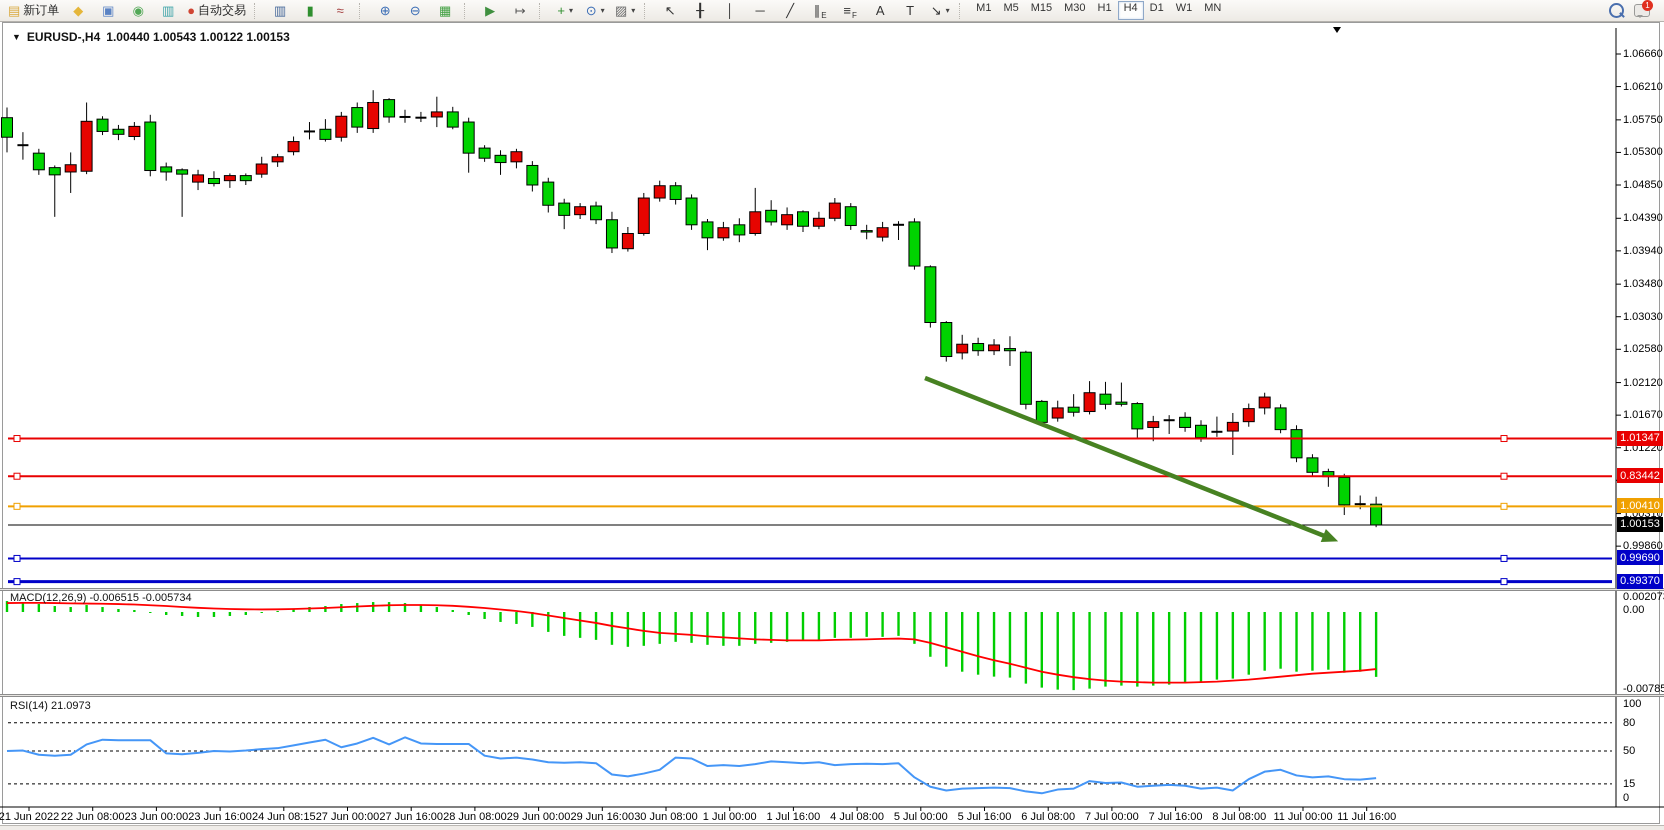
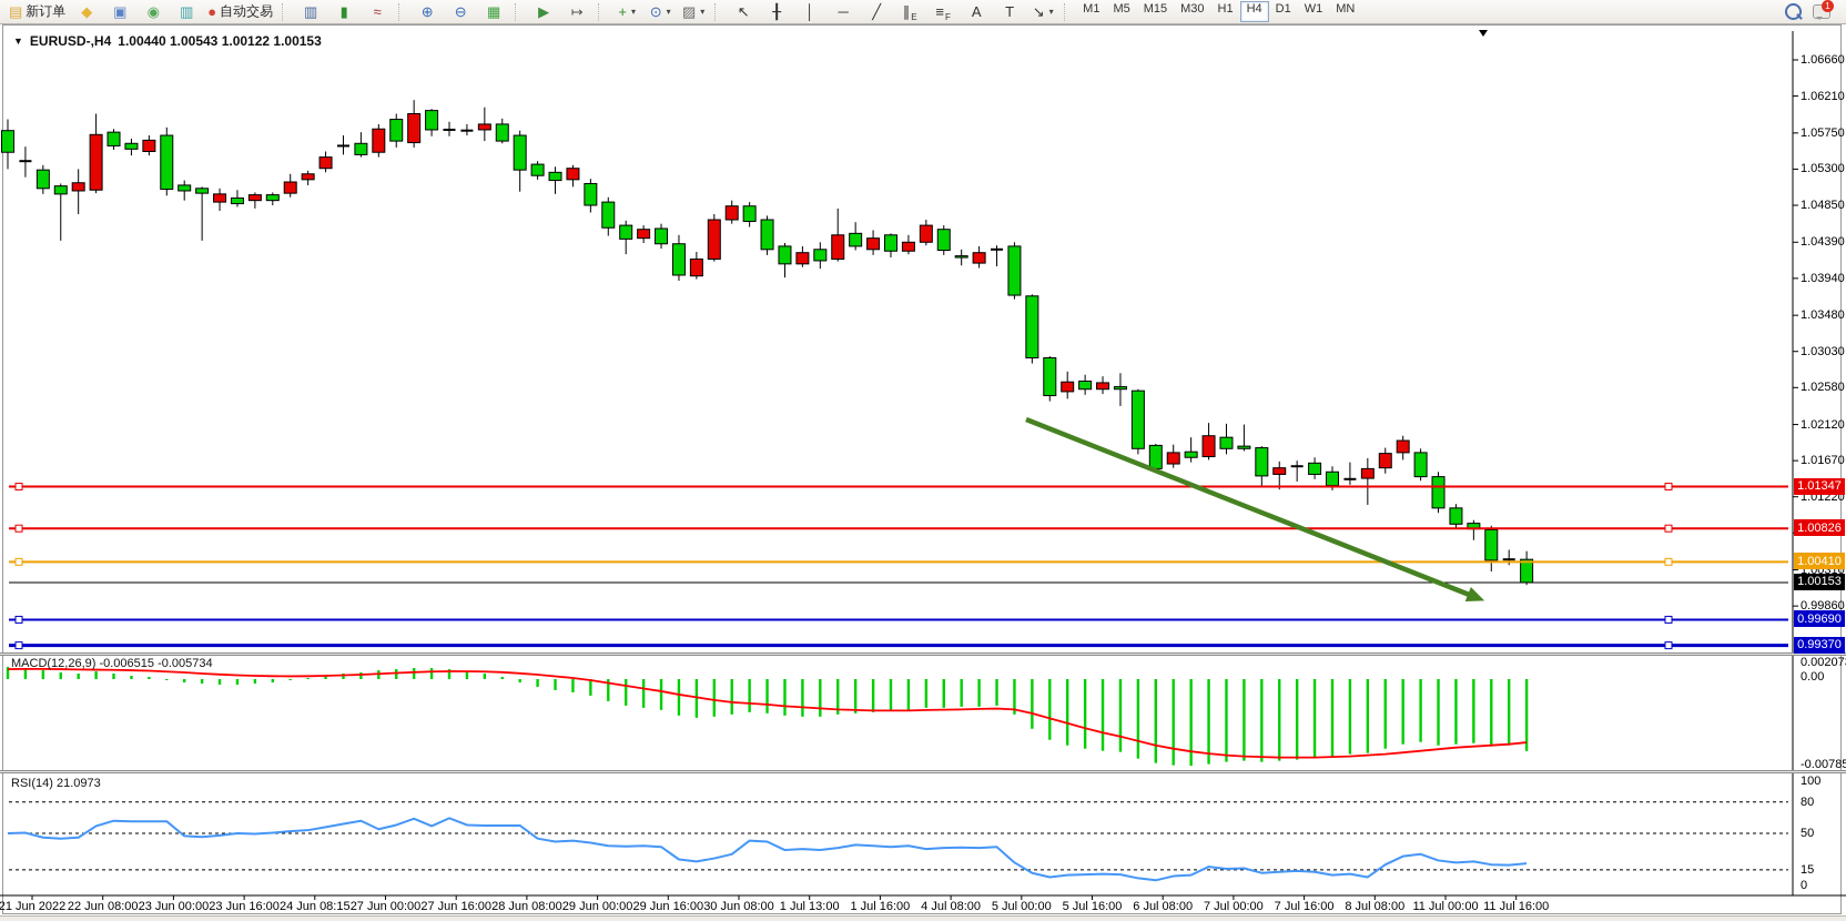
  ▤
  新订单
  ◆
  ▣
  ◉
  ▥
  ●
  自动交易
  ▥
  ▮
  ≈
  ⊕
  ⊖
  ▦
  ▶
  ↦
  +
  ▾
  ⊙
  ▾
  ▨
  ▾
  ↖
  ╂
  │
  ─
  ╱
  ∥
  E
  ≡
  F
  A
  T
  ↘
  ▾
  M1
  M5
  M15
  M30
  H1
  H4
  D1
  W1
  MN
  1
  ▼
  EURUSD-,H4
  1.00440 1.00543 1.00122 1.00153
  MACD(12,26,9) -0.006515 -0.005734
  RSI(14) 21.0973
  1.06660
  1.06210
  1.05750
  1.05300
  1.04850
  1.04390
  1.03940
  1.03480
  1.03030
  1.02580
  1.02120
  1.01670
  1.01220
  1.00310
  0.99860
  100
  80
  50
  15
  0
  0.00207
  0.00
  -0.00785
  1.01347
- 0.83442
+ 1.00826
  1.00410
  1.00153
  0.99690
  0.99370
  21 Jun 2022
  22 Jun 08:00
  23 Jun 00:00
  23 Jun 16:00
  24 Jun 08:15
  27 Jun 00:00
  27 Jun 16:00
  28 Jun 08:00
  29 Jun 00:00
  29 Jun 16:00
  30 Jun 08:00
- 1 Jul 00:00
+ 1 Jul 13:00
  1 Jul 16:00
  4 Jul 08:00
  5 Jul 00:00
  5 Jul 16:00
  6 Jul 08:00
  7 Jul 00:00
  7 Jul 16:00
  8 Jul 08:00
  11 Jul 00:00
  11 Jul 16:00
